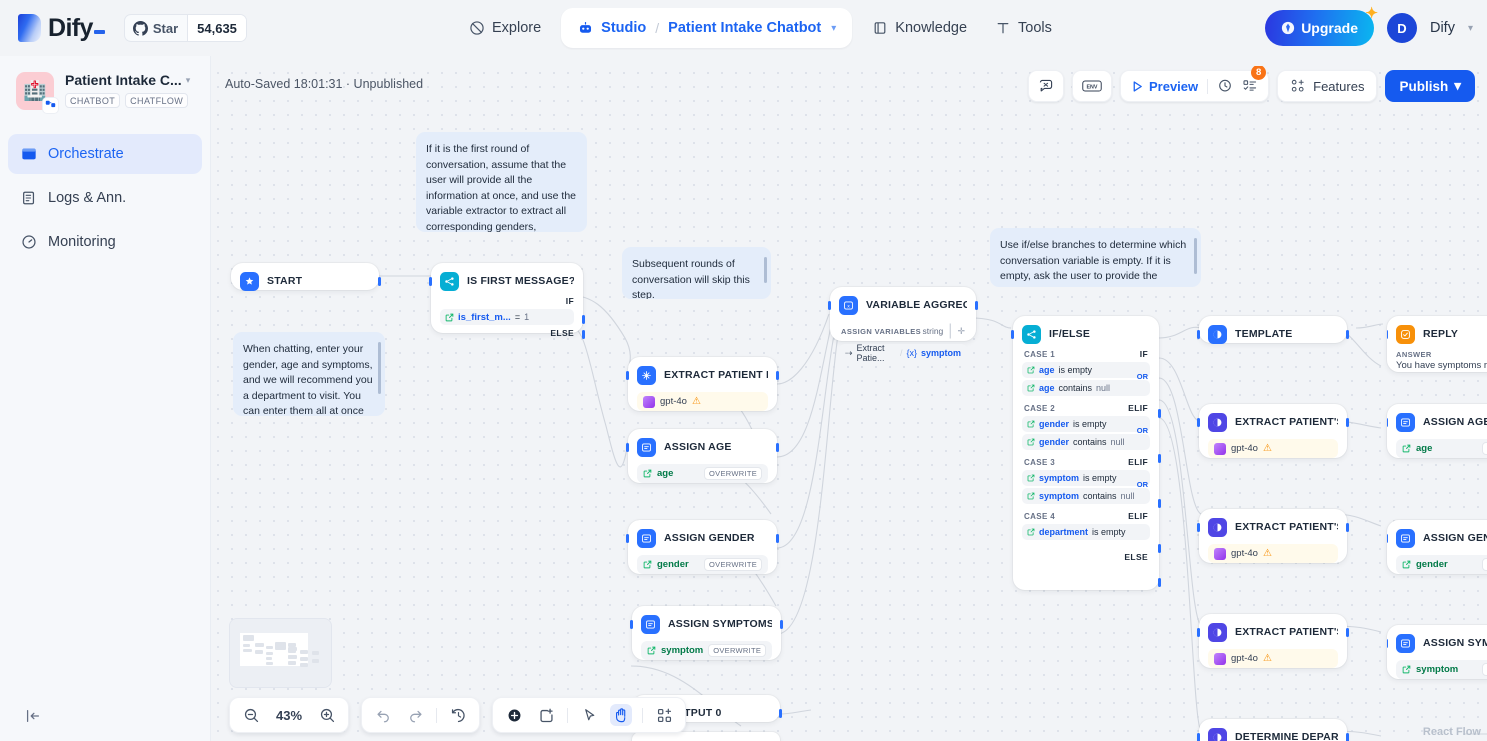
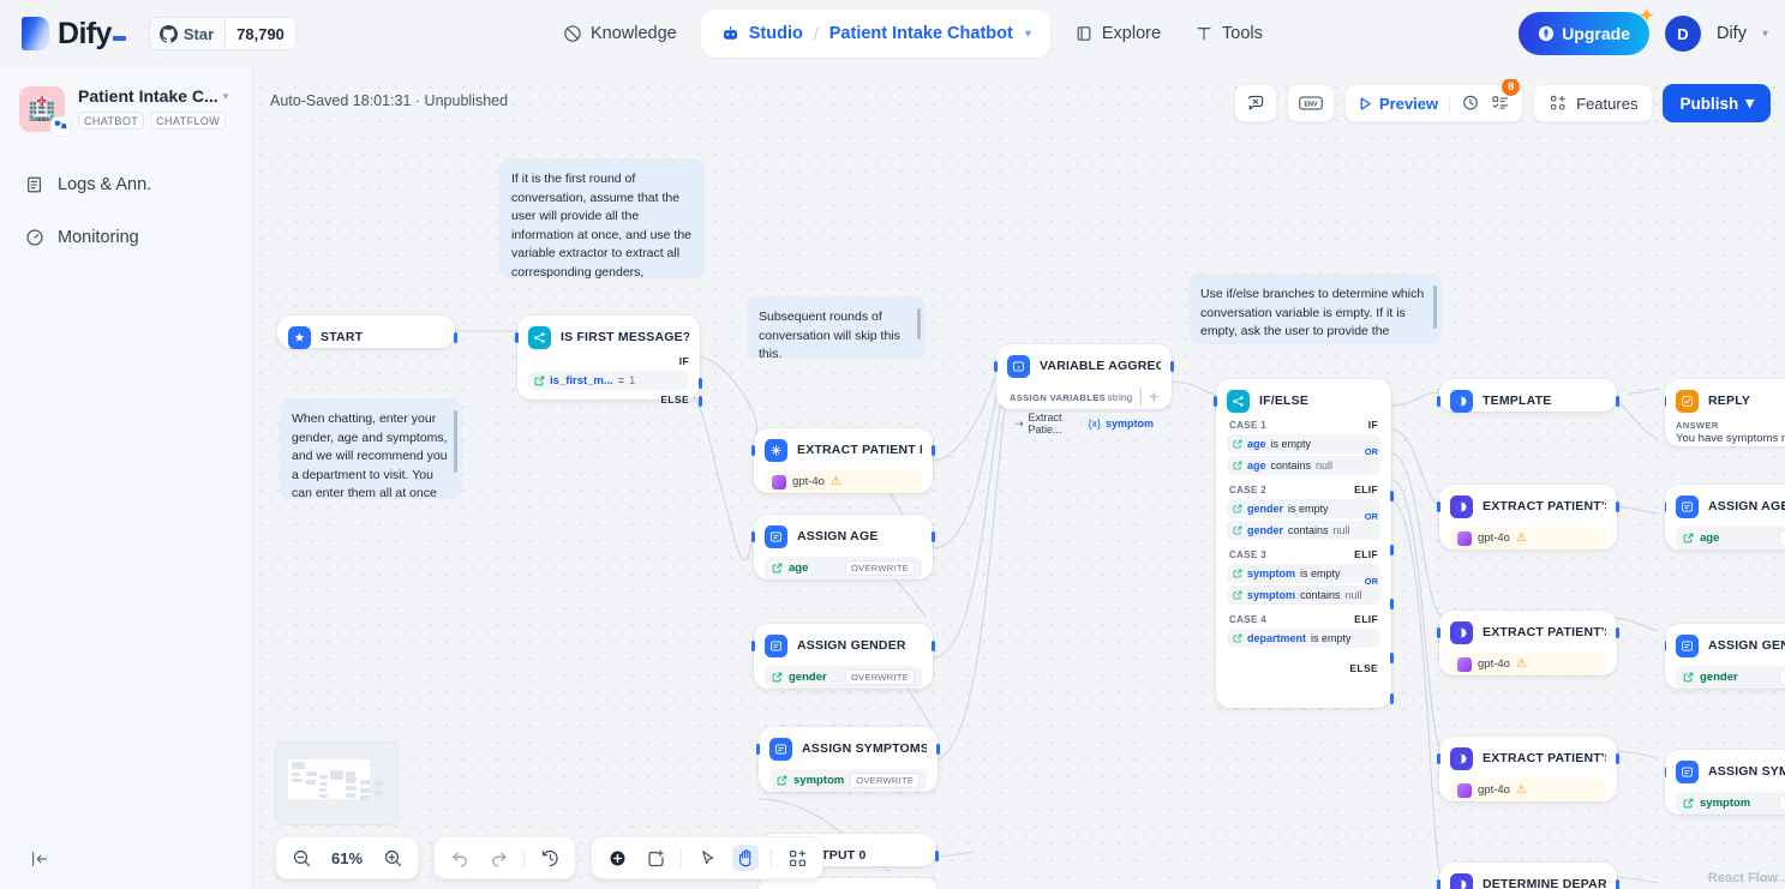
  Dify
  Star
- 54,635
+ 78,790
- Explore
+ Knowledge
  Studio
  /
  Patient Intake Chatbot
  ▾
- Knowledge
+ Explore
  Tools
  Upgrade
  ✦
  D
  Dify
  ▾
  🏥
  Patient Intake C...
  ▾
  CHATBOT
  CHATFLOW
- Orchestrate
  Logs & Ann.
  Monitoring
  Auto-Saved 18:01:31 · Unpublished
  Preview
  8
  Features
  Publish
  ▾
  If it is the first round of conversation, assume that the user will provide all the information at once, and use the variable extractor to extract all corresponding genders,
  When chatting, enter your gender, age and symptoms, and we will recommend you a department to visit. You can enter them all at once
- Subsequent rounds of conversation will skip this step.
+ Subsequent rounds of conversation will skip this this.
  Use if/else branches to determine which conversation variable is empty. If it is empty, ask the user to provide the
  START
  IS FIRST MESSAGE?
  IF
  is_first_m...
  =
  1
  ELSE
  EXTRACT PATIENT I
  gpt-4o
  ⚠
  ASSIGN AGE
  age
  OVERWRITE
  ASSIGN GENDER
  gender
  OVERWRITE
  ASSIGN SYMPTOMS
  symptom
  OVERWRITE
  VARIABLE AGGREG
  ASSIGN VARIABLES
  string
  |
  ✛
  ⇢
  Extract Patie...
  /
  {x}
  symptom
  IF/ELSE
  CASE 1
  IF
  age
  is empty
  OR
  age
  contains
  null
  CASE 2
  ELIF
  gender
  is empty
  OR
  gender
  contains
  null
  CASE 3
  ELIF
  symptom
  is empty
  OR
  symptom
  contains
  null
  CASE 4
  ELIF
  department
  is empty
  ELSE
  TEMPLATE
  EXTRACT PATIENT'
  gpt-4o
  ⚠
  EXTRACT PATIENT'
  gpt-4o
  ⚠
  EXTRACT PATIENT'
  gpt-4o
  ⚠
  DETERMINE DEPAR
  REPLY
  ANSWER
  You have symptoms r
  ASSIGN AG
  age
  gender
  symptom
  TPUT 0
- 43%
+ 61%
  React Flow
